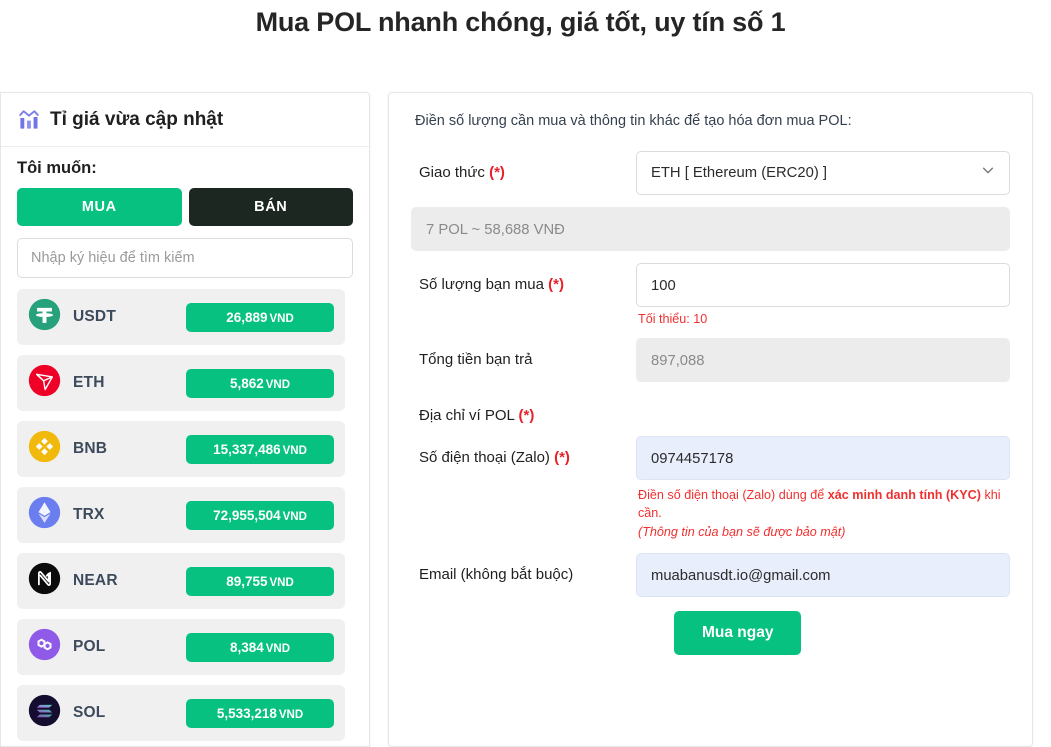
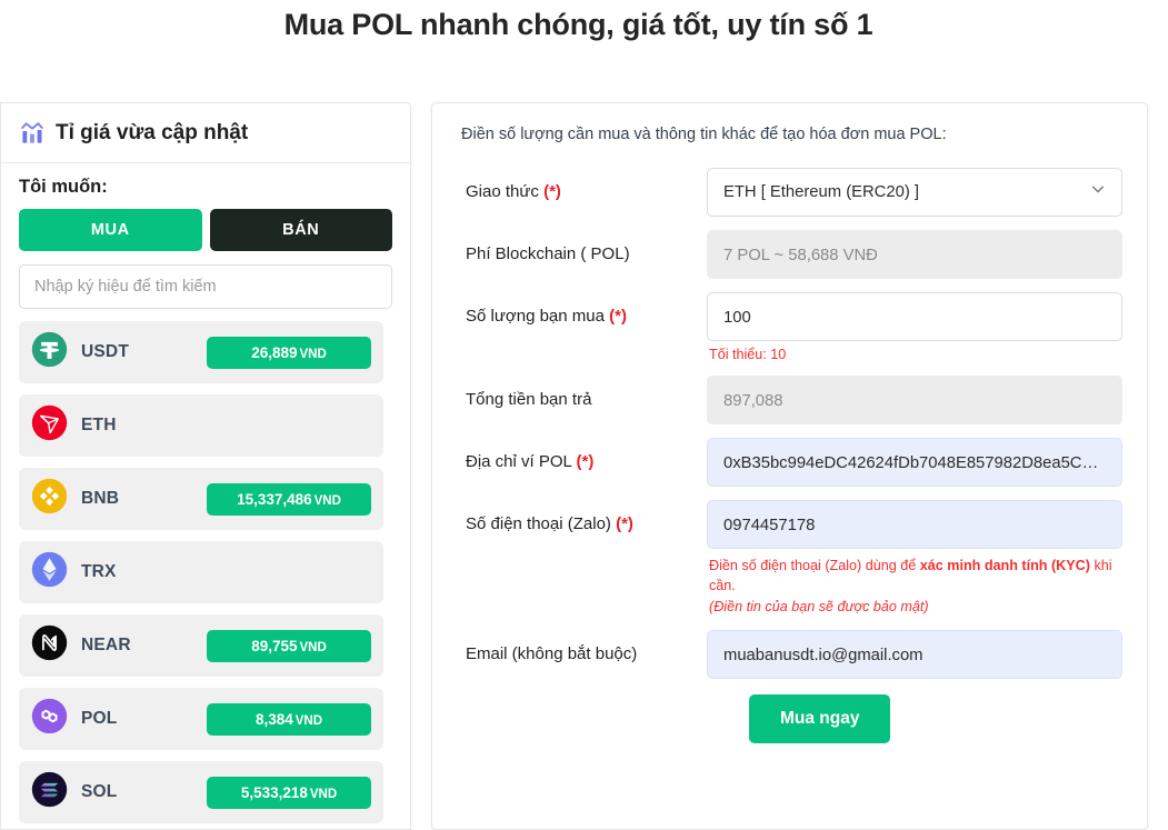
  Mua POL nhanh chóng, giá tốt, uy tín số 1
  Tỉ giá vừa cập nhật
  Tôi muốn:
  MUA
  BÁN
  Nhập ký hiệu để tìm kiếm
  USDT
  26,889 VND
  ETH
- 5,862 VND
  BNB
  15,337,486 VND
  TRX
- 72,955,504 VND
  NEAR
  89,755 VND
  POL
  8,384 VND
  SOL
  5,533,218 VND
  Điền số lượng cần mua và thông tin khác để tạo hóa đơn mua POL:
  Giao thức (*)
  ETH [ Ethereum (ERC20) ]
+ Phí Blockchain ( POL)
  7 POL ~ 58,688 VNĐ
  Số lượng bạn mua (*)
  100
  Tối thiểu: 10
  Tổng tiền bạn trả
  897,088
  Địa chỉ ví POL (*)
+ 0xB35bc994eDC42624fDb7048E857982D8ea5C7FA4
  Số điện thoại (Zalo) (*)
  0974457178
  Điền số điện thoại (Zalo) dùng để xác minh danh tính (KYC) khi cần.
- (Thông tin của bạn sẽ được bảo mật)
+ (Điền tin của bạn sẽ được bảo mật)
  Email (không bắt buộc)
  muabanusdt.io@gmail.com
  Mua ngay
